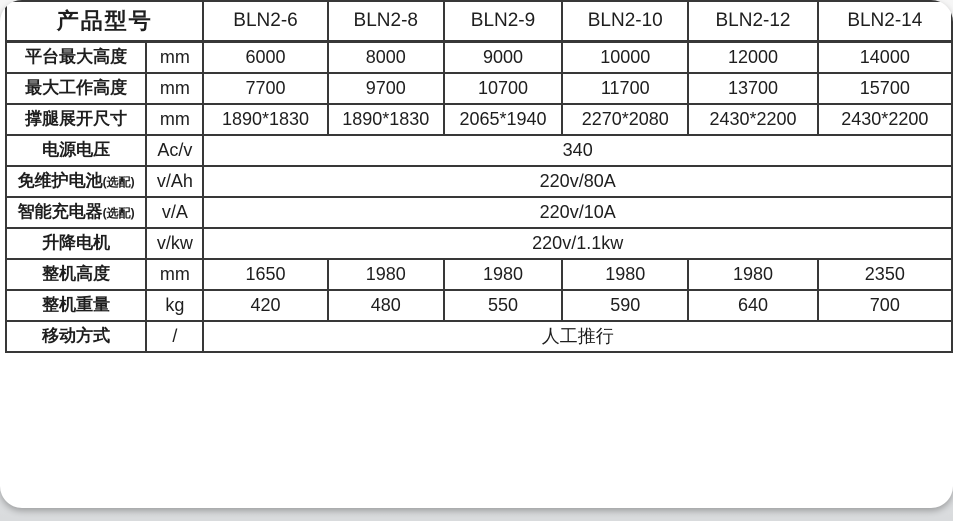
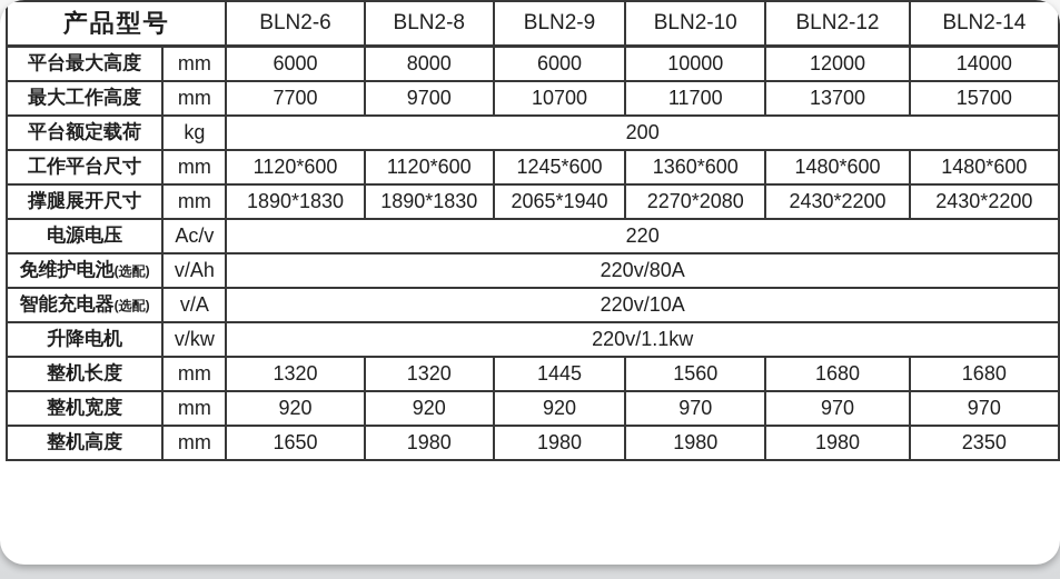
  产品型号	BLN2-6	BLN2-8	BLN2-9	BLN2-10	BLN2-12	BLN2-14
- 平台最大高度	mm	6000	8000	9000	10000	12000	14000
+ 平台最大高度	mm	6000	8000	6000	10000	12000	14000
  最大工作高度	mm	7700	9700	10700	11700	13700	15700
+ 平台额定载荷	kg	200
+ 工作平台尺寸	mm	1120*600	1120*600	1245*600	1360*600	1480*600	1480*600
  撑腿展开尺寸	mm	1890*1830	1890*1830	2065*1940	2270*2080	2430*2200	2430*2200
- 电源电压	Ac/v	340
+ 电源电压	Ac/v	220
  免维护电池(选配)	v/Ah	220v/80A
  智能充电器(选配)	v/A	220v/10A
  升降电机	v/kw	220v/1.1kw
+ 整机长度	mm	1320	1320	1445	1560	1680	1680
+ 整机宽度	mm	920	920	920	970	970	970
  整机高度	mm	1650	1980	1980	1980	1980	2350
- 整机重量	kg	420	480	550	590	640	700
- 移动方式	/	人工推行
